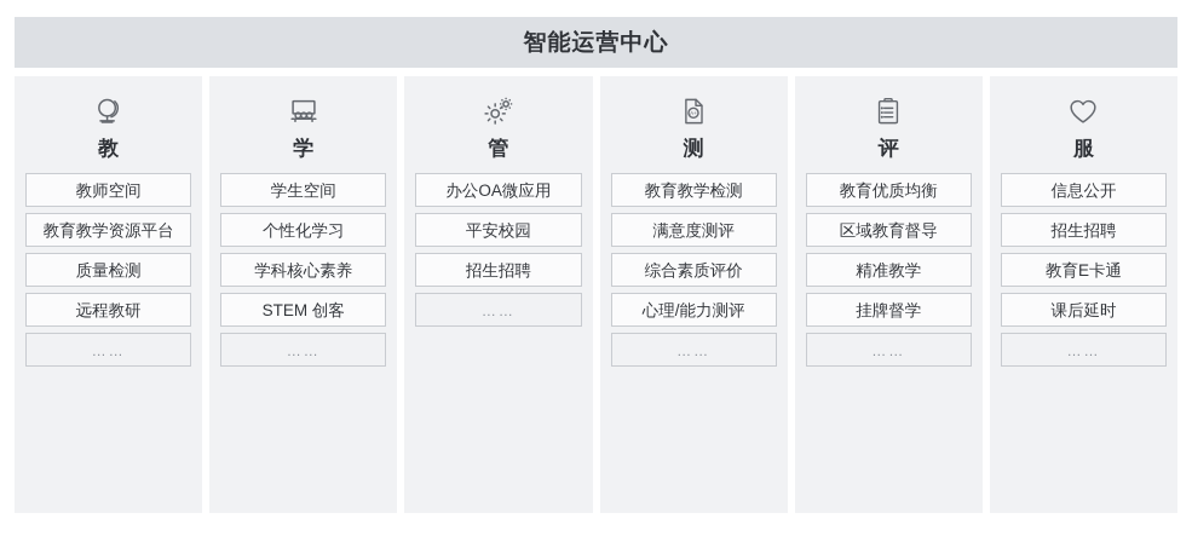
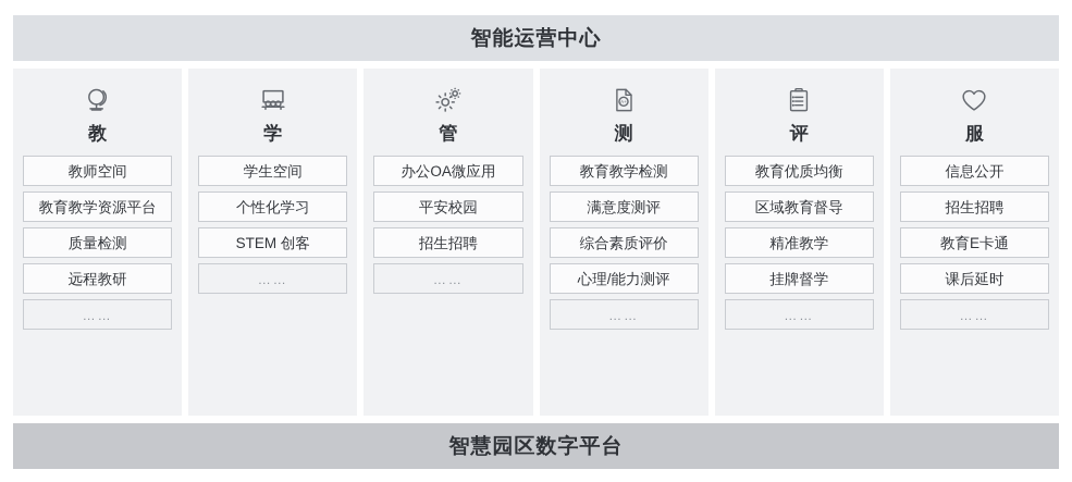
  智能运营中心
  教
  教师空间
  教育教学资源平台
  质量检测
  远程教研
  ……
  学
  学生空间
  个性化学习
- 学科核心素养
  STEM 创客
  ……
  管
  办公OA微应用
  平安校园
  招生招聘
  ……
  测
  教育教学检测
  满意度测评
  综合素质评价
  心理/能力测评
  ……
  评
  教育优质均衡
  区域教育督导
  精准教学
  挂牌督学
  ……
  服
  信息公开
  招生招聘
  教育E卡通
  课后延时
  ……
+ 智慧园区数字平台
